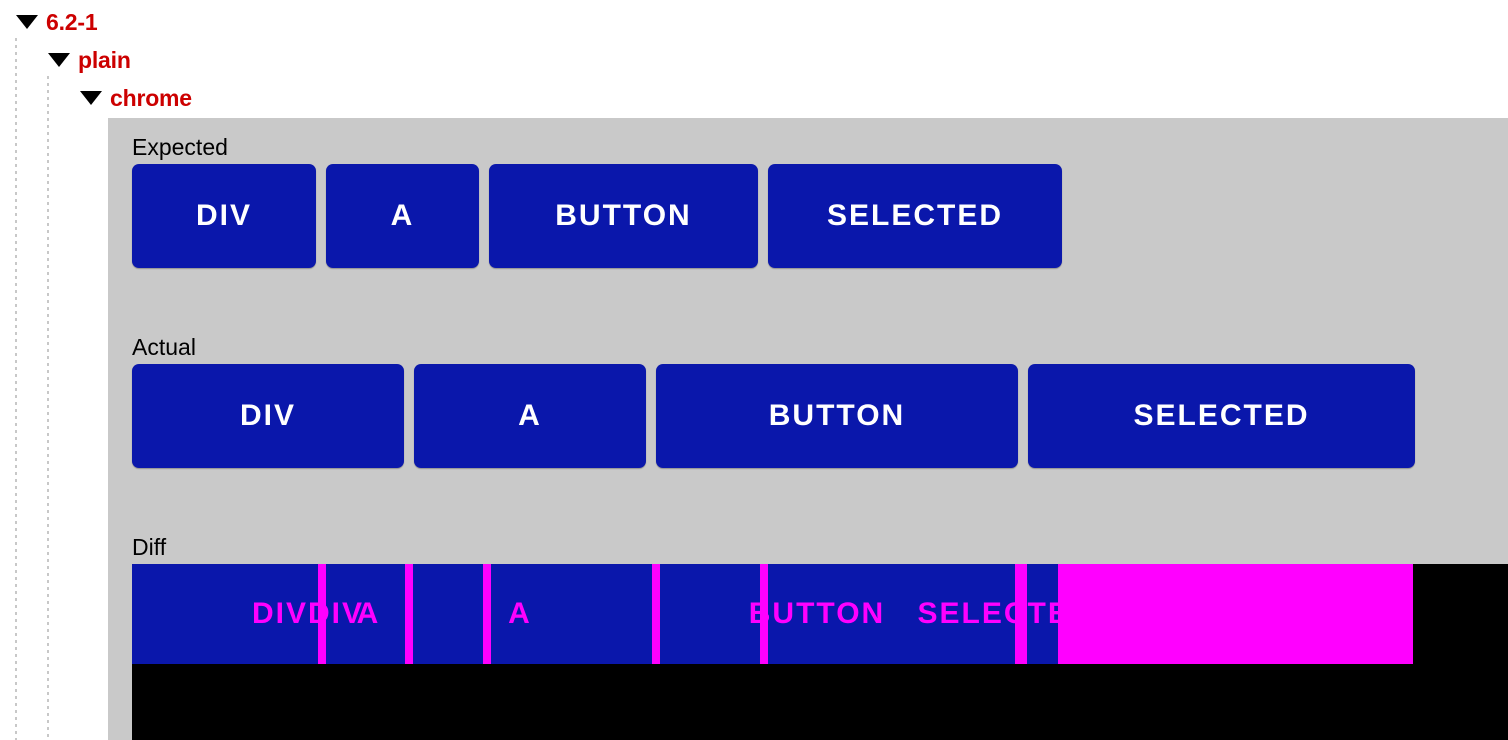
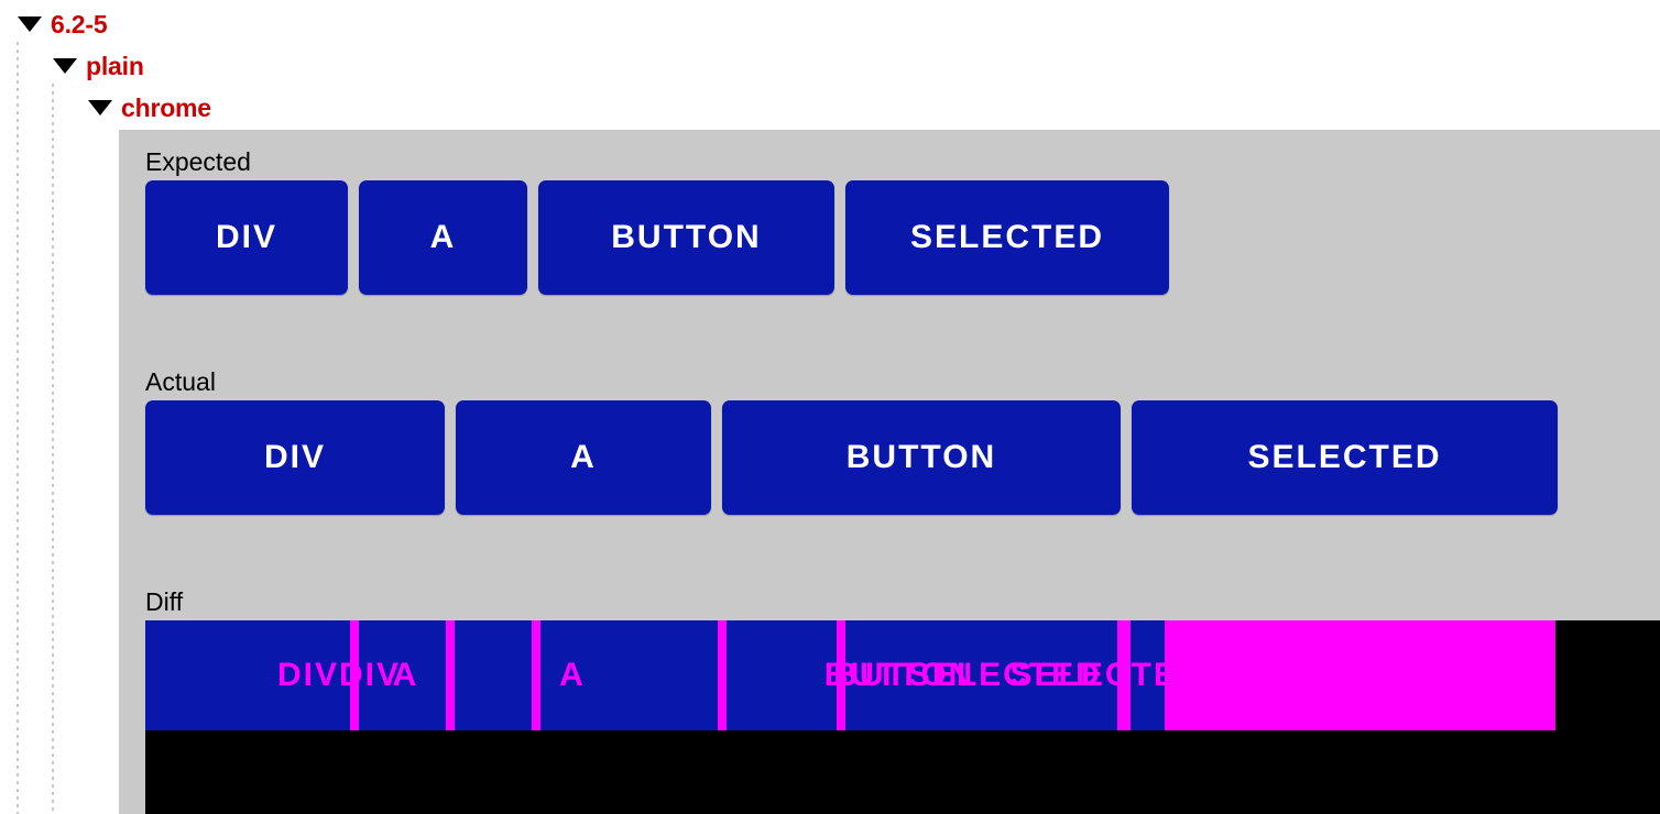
- 6.2-1
+ 6.2-5
  plain
  chrome
  Expected
  DIV
  A
  BUTTON
  SELECTED
  Actual
  DIV
  A
  BUTTON
  SELECTED
  Diff
  DIVIV
  A
  A
  UTTON
+ BUTSELECTED
